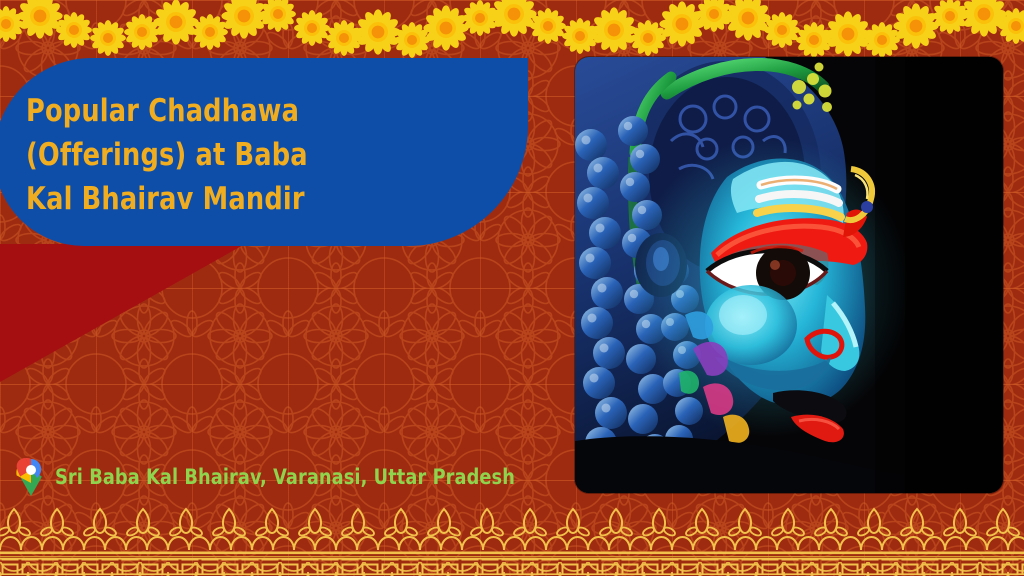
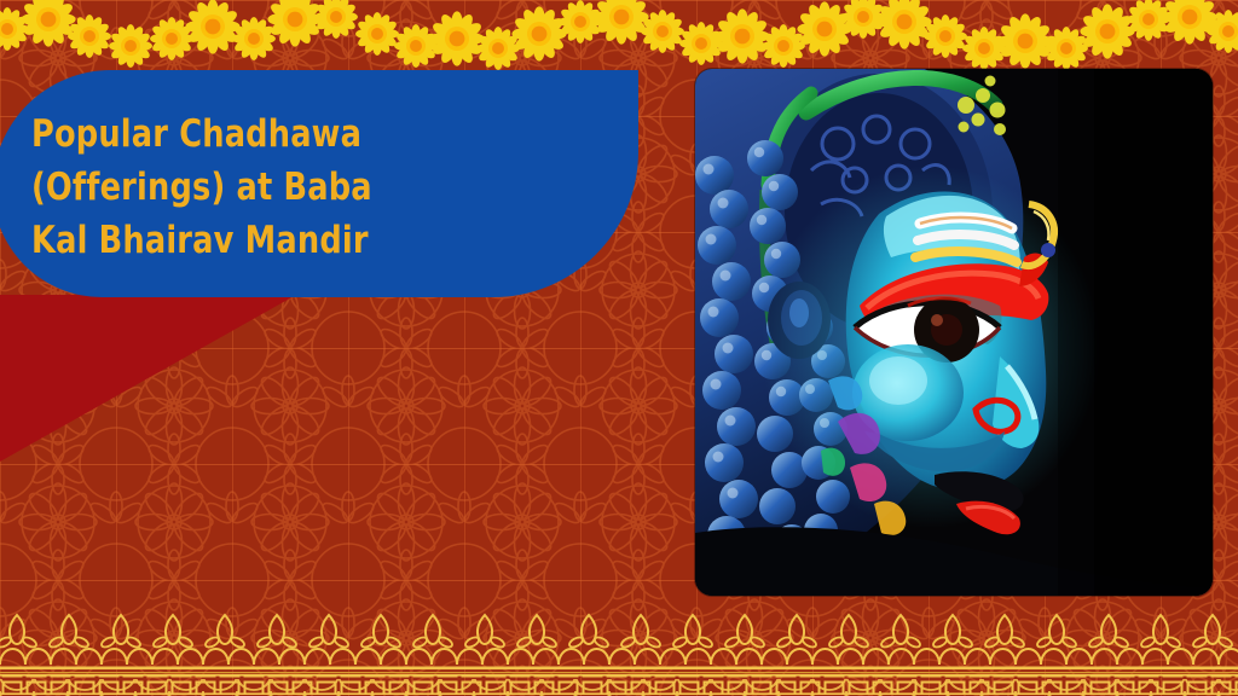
  Popular Chadhawa (Offerings) at Baba
  Kal Bhairav Mandir
- Sri Baba Kal Bhairav, Varanasi, Uttar Pradesh
